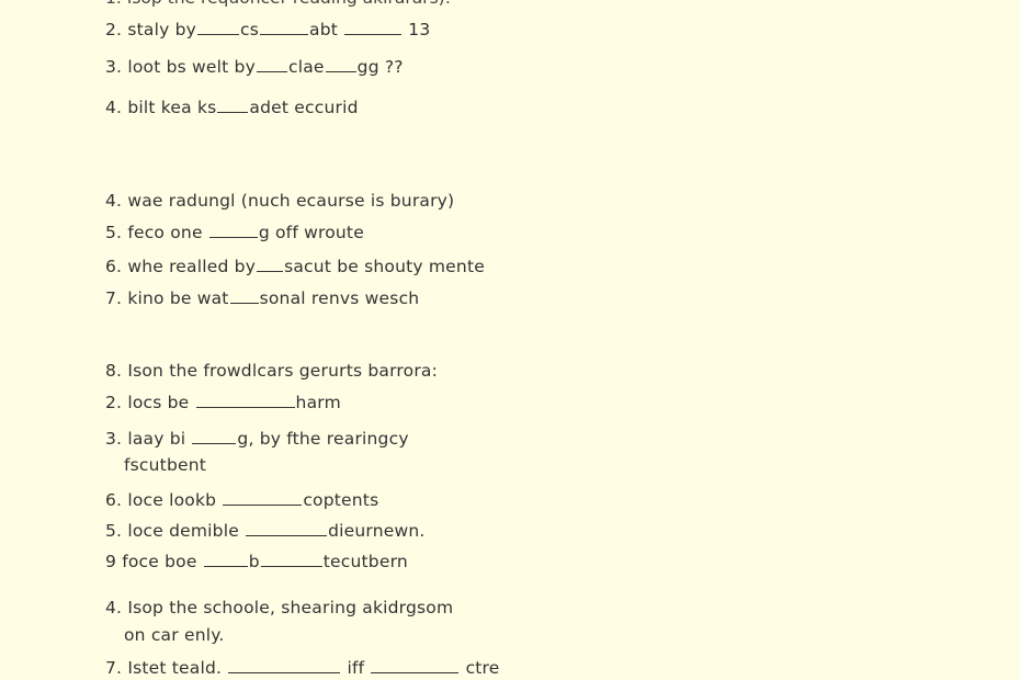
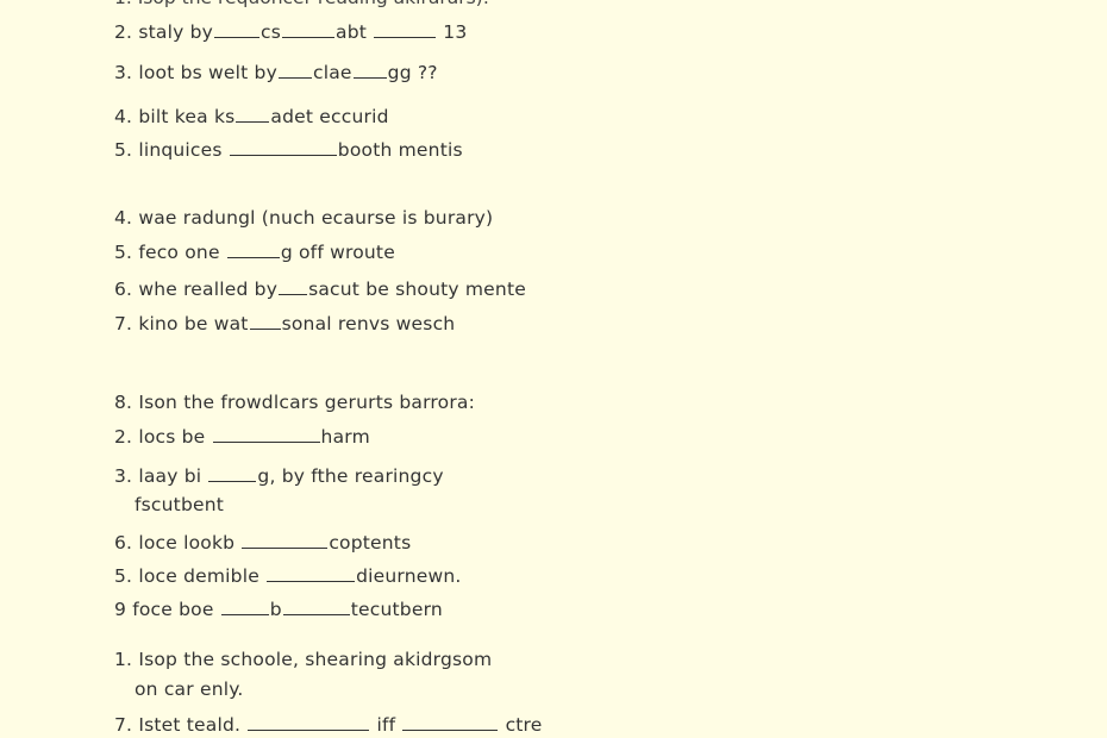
  2. staly by cs abt 13
  3. loot bs welt by clae gg ??
  4. bilt kea ks adet eccurid
+ 5. linquices booth mentis
  4. wae radungl (nuch ecaurse is burary)
  5. feco one g off wroute
  6. whe realled by sacut be shouty mente
  7. kino be wat sonal renvs wesch
  8. Ison the frowdlcars gerurts barrora:
  2. locs be harm
  3. laay bi g, by fthe rearingcy
  fscutbent
  6. loce lookb coptents
  5. loce demible dieurnewn.
  9 foce boe b tecutbern
- 4. Isop the schoole, shearing akidrgsom
+ 1. Isop the schoole, shearing akidrgsom
  on car enly.
  7. Istet teald. iff ctre
